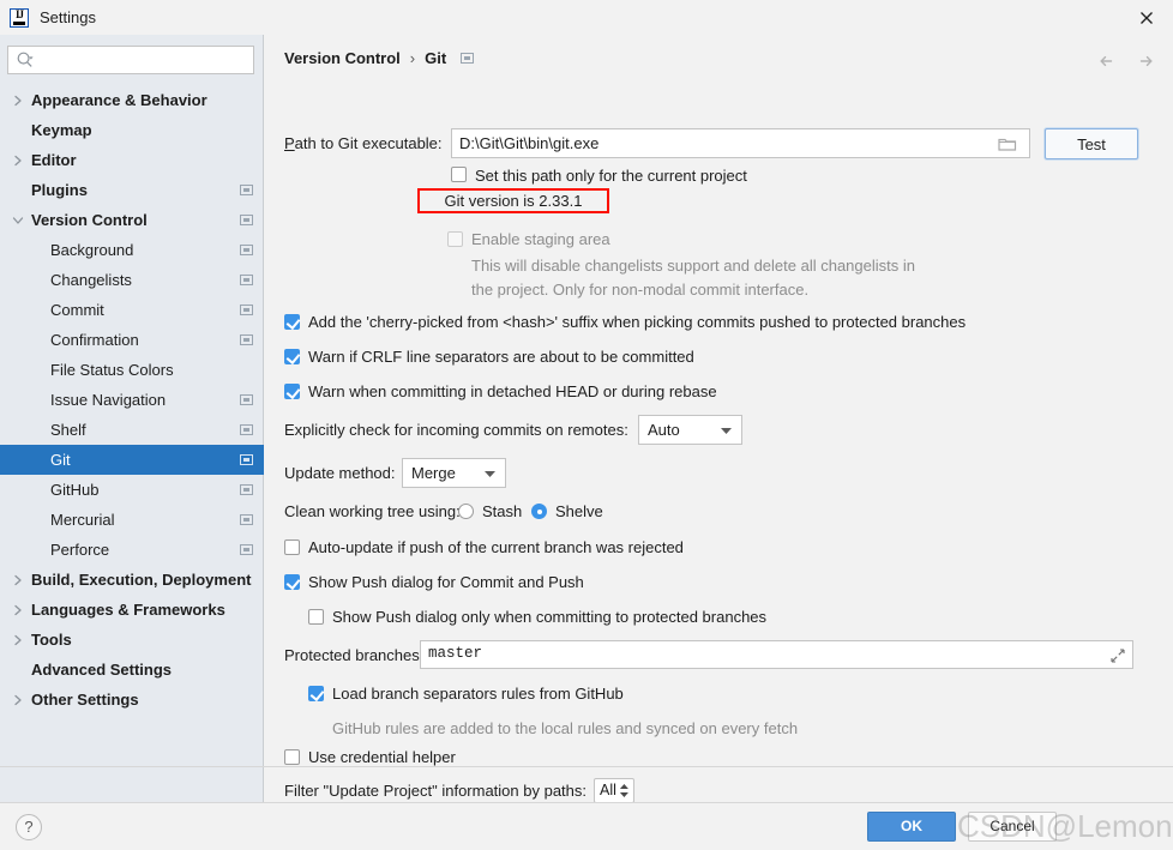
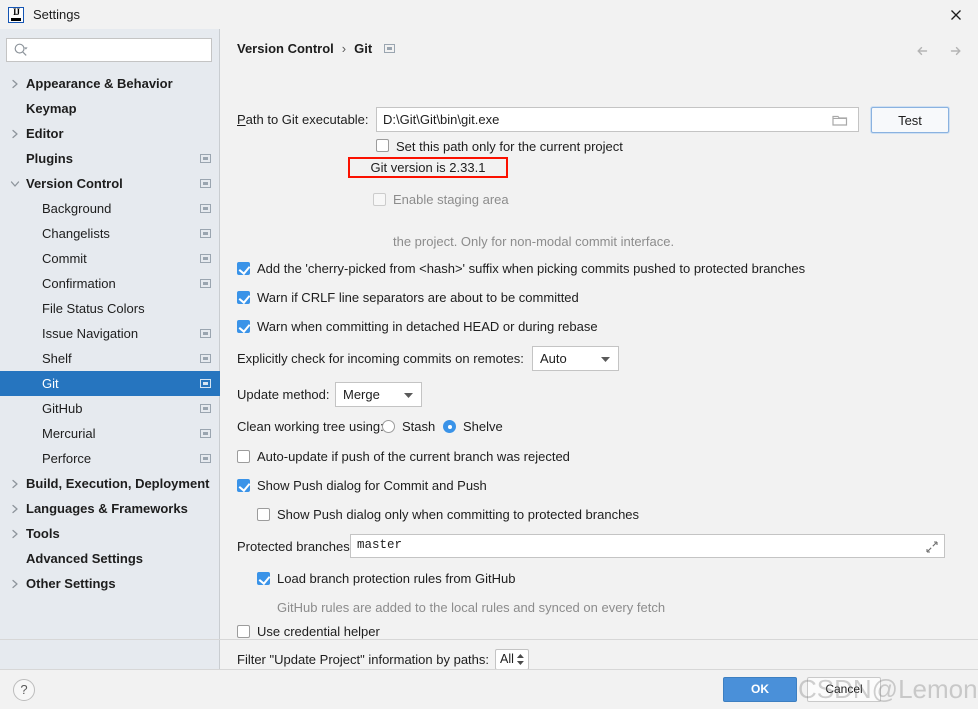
  Settings
  Appearance & Behavior
  Keymap
  Editor
  Plugins
  Version Control
  Background
  Changelists
  Commit
  Confirmation
  File Status Colors
  Issue Navigation
  Shelf
  Git
  GitHub
  Mercurial
  Perforce
  Build, Execution, Deployment
  Languages & Frameworks
  Tools
  Advanced Settings
  Other Settings
  Version Control
  ›
  Git
  Path to Git executable:
  D:\Git\Git\bin\git.exe
  Test
  Set this path only for the current project
  Git version is 2.33.1
  Enable staging area
- This will disable changelists support and delete all changelists in
  the project. Only for non-modal commit interface.
  Add the 'cherry-picked from <hash>' suffix when picking commits pushed to protected branches
  Warn if CRLF line separators are about to be committed
  Warn when committing in detached HEAD or during rebase
  Explicitly check for incoming commits on remotes:
  Auto
  Update method:
  Merge
  Clean working tree using
  Stash
  Shelve
  Auto-update if push of the current branch was rejected
  Show Push dialog for Commit and Push
  Show Push dialog only when committing to protected branches
  Protected branches
  master
- Load branch separators rules from GitHub
+ Load branch protection rules from GitHub
  GitHub rules are added to the local rules and synced on every fetch
  Use credential helper
  Filter "Update Project" information by paths:
  All
  ?
  OK
  Cancel
  CSDN@Lemon
